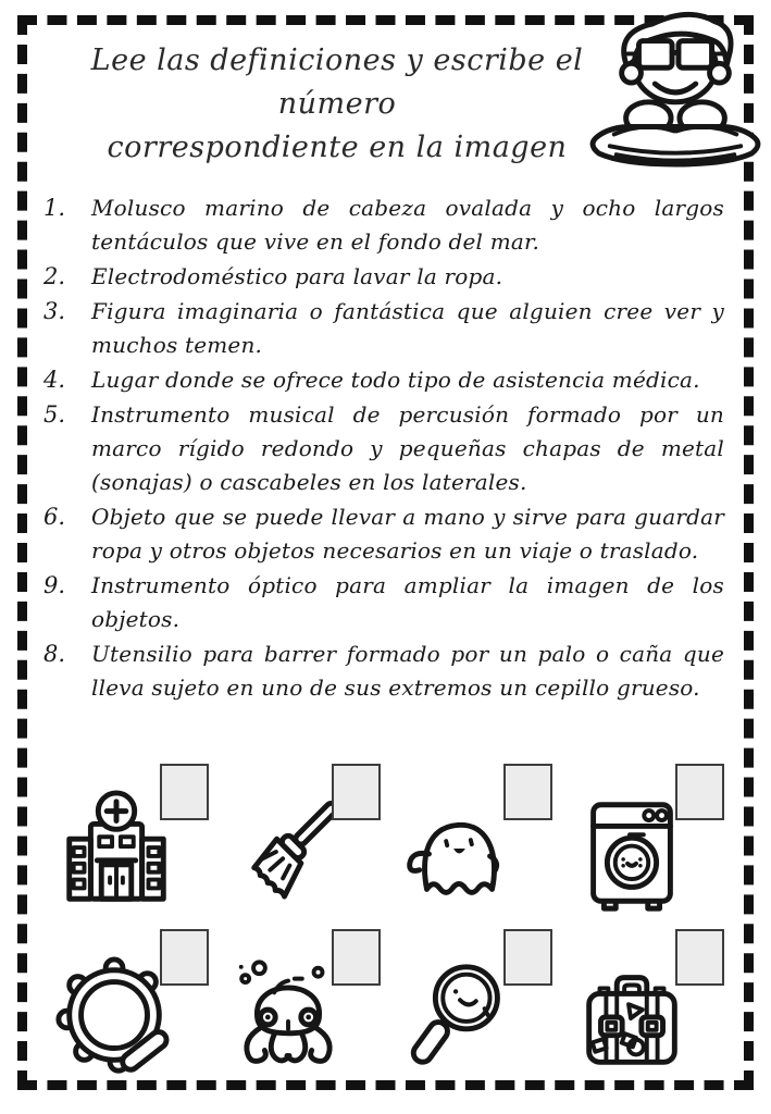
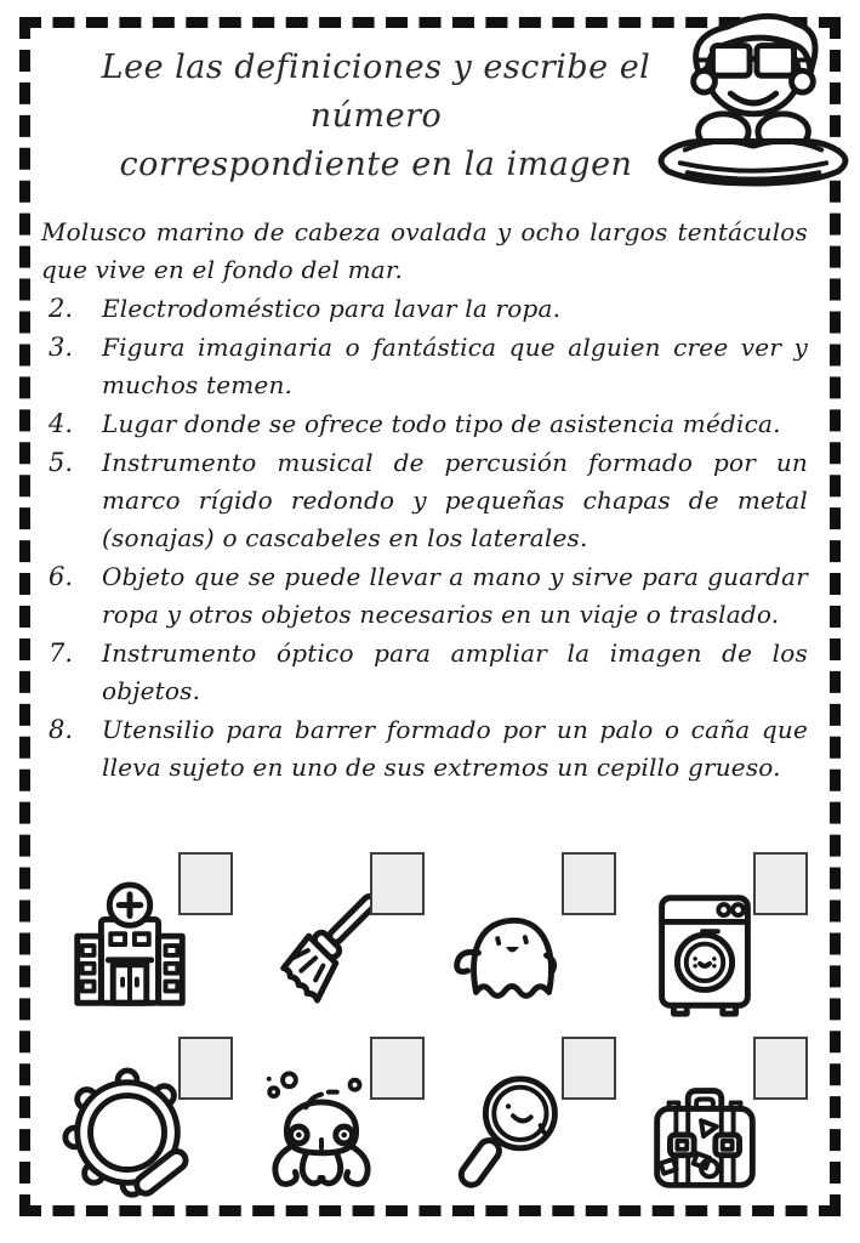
  Lee las definiciones y escribe el número
  correspondiente en la imagen
- 1.
  Molusco marino de cabeza ovalada y ocho largos tentáculos que vive en el fondo del mar.
  2.
  Electrodoméstico para lavar la ropa.
  3.
  Figura imaginaria o fantástica que alguien cree ver y muchos temen.
  4.
  Lugar donde se ofrece todo tipo de asistencia médica.
  5.
  Instrumento musical de percusión formado por un marco rígido redondo y pequeñas chapas de metal (sonajas) o cascabeles en los laterales.
  6.
  Objeto que se puede llevar a mano y sirve para guardar ropa y otros objetos necesarios en un viaje o traslado.
- 9.
+ 7.
  Instrumento óptico para ampliar la imagen de los objetos.
  8.
  Utensilio para barrer formado por un palo o caña que lleva sujeto en uno de sus extremos un cepillo grueso.
